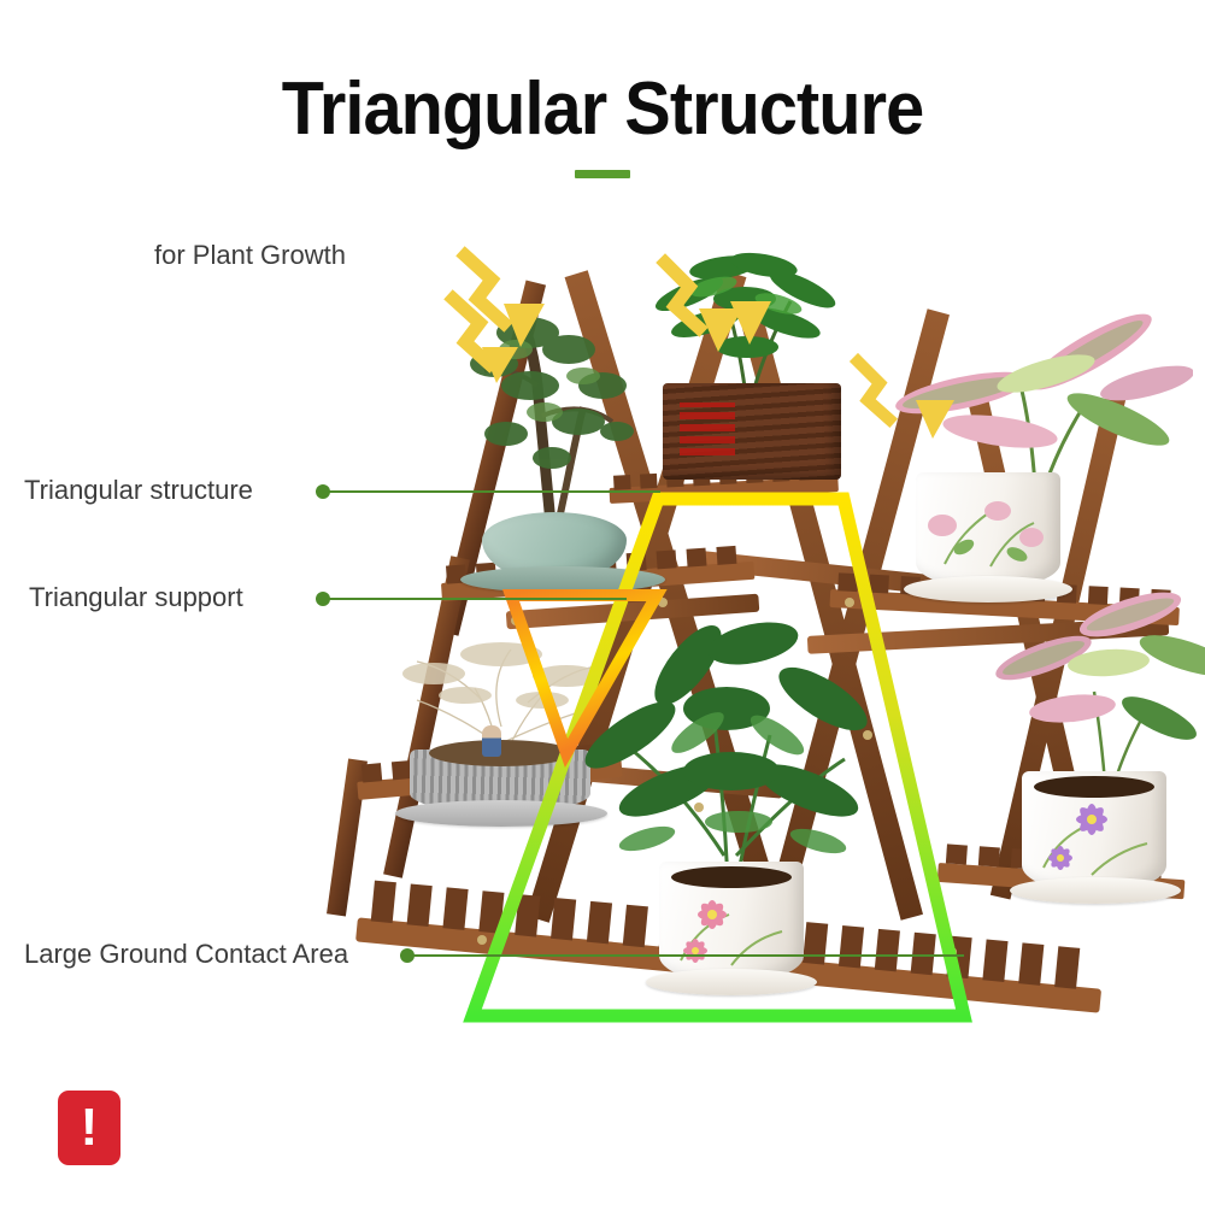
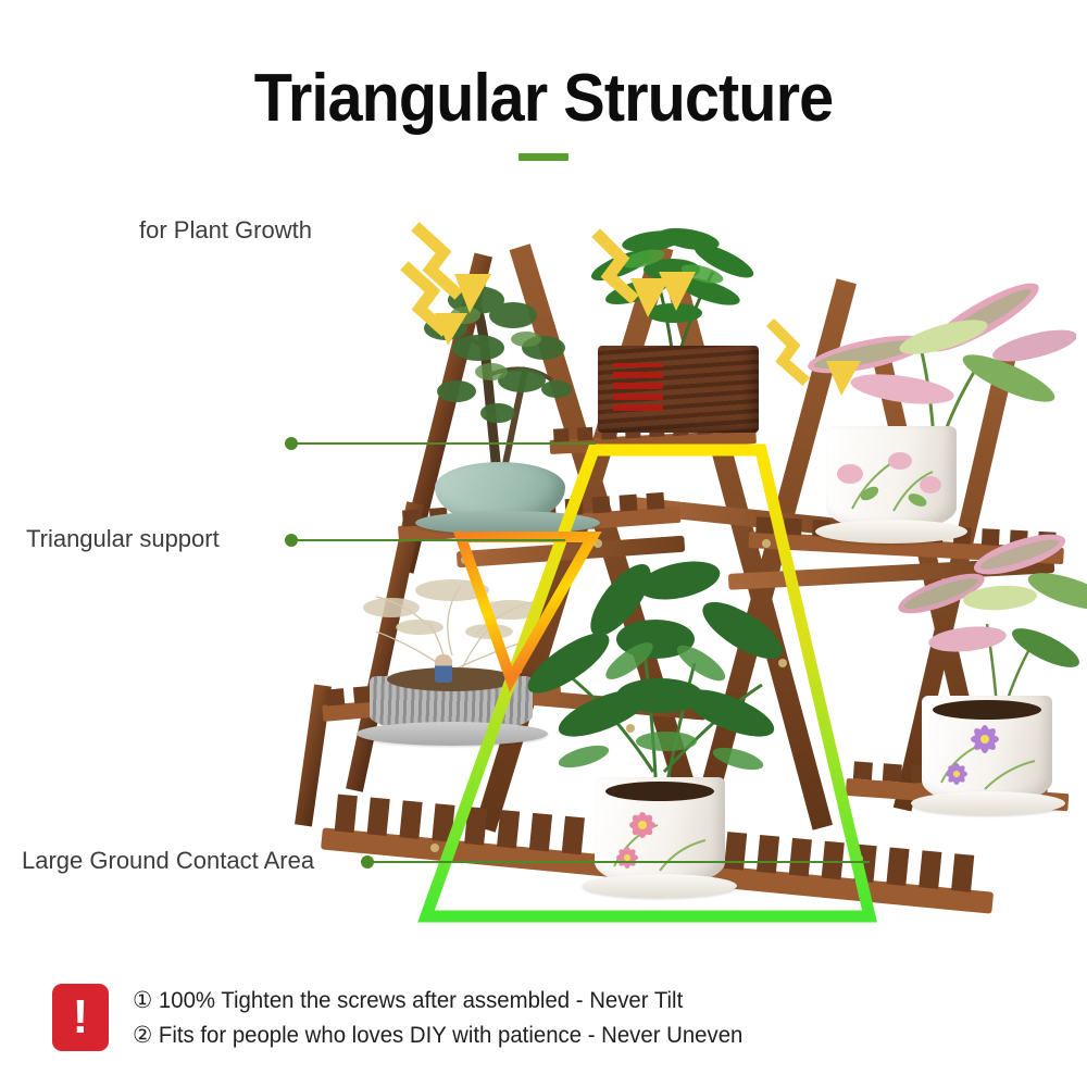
  Triangular Structure
  for Plant Growth
- Triangular structure
  Triangular support
  Large Ground Contact Area
  !
+ ① 100% Tighten the screws after assembled - Never Tilt
+ ② Fits for people who loves DIY with patience - Never Uneven
